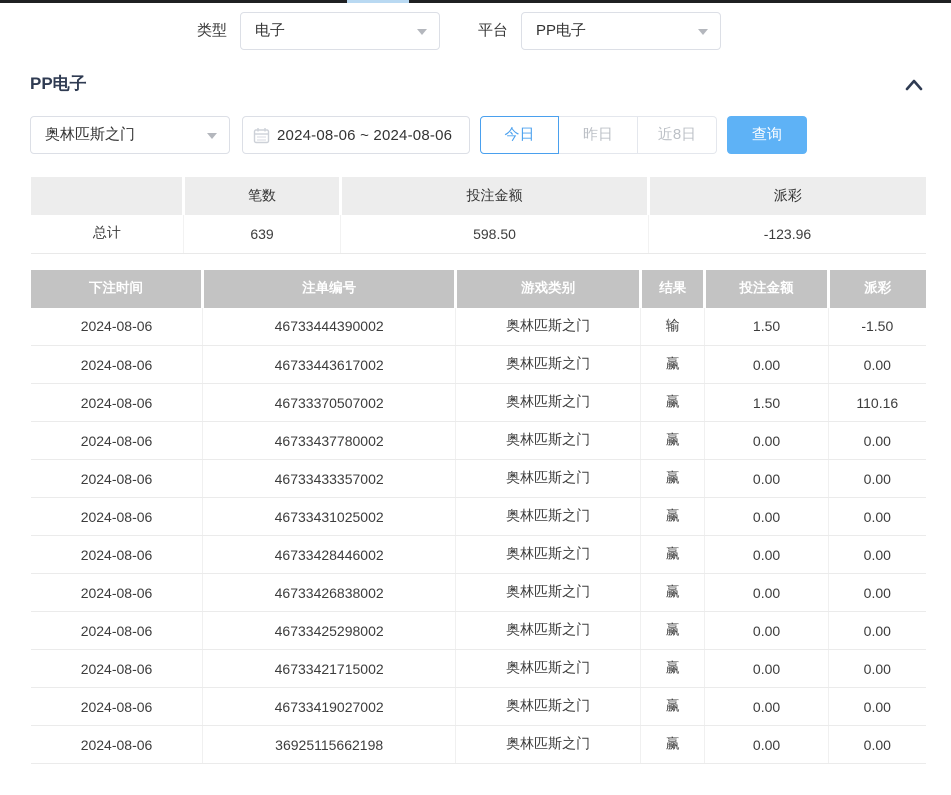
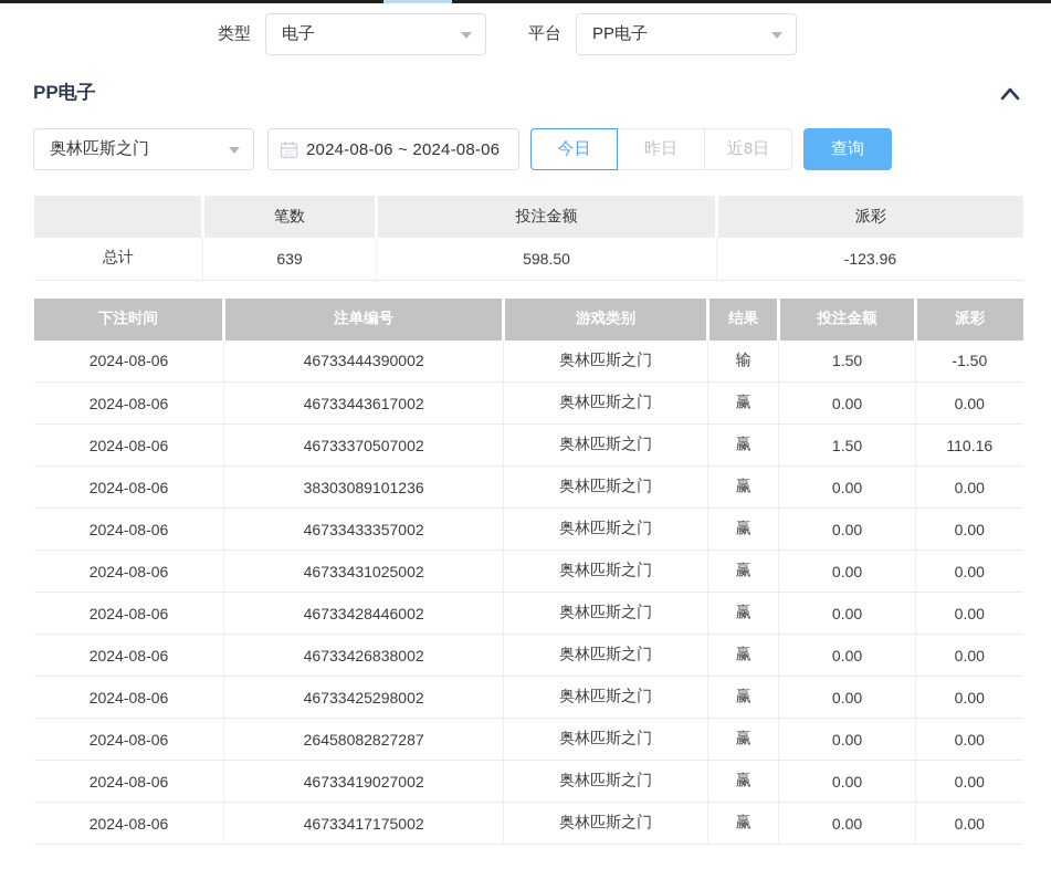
  类型
  电子
  平台
  PP电子
  PP电子
  奥林匹斯之门
  2024-08-06 ~ 2024-08-06
  今日
  昨日
  近8日
  查询
  	笔数	投注金额	派彩
  总计	639	598.50	-123.96
  下注时间	注单编号	游戏类别	结果	投注金额	派彩
  2024-08-06	46733444390002	奥林匹斯之门	输	1.50	-1.50
  2024-08-06	46733443617002	奥林匹斯之门	赢	0.00	0.00
  2024-08-06	46733370507002	奥林匹斯之门	赢	1.50	110.16
- 2024-08-06	46733437780002	奥林匹斯之门	赢	0.00	0.00
+ 2024-08-06	38303089101236	奥林匹斯之门	赢	0.00	0.00
  2024-08-06	46733433357002	奥林匹斯之门	赢	0.00	0.00
  2024-08-06	46733431025002	奥林匹斯之门	赢	0.00	0.00
  2024-08-06	46733428446002	奥林匹斯之门	赢	0.00	0.00
  2024-08-06	46733426838002	奥林匹斯之门	赢	0.00	0.00
  2024-08-06	46733425298002	奥林匹斯之门	赢	0.00	0.00
- 2024-08-06	46733421715002	奥林匹斯之门	赢	0.00	0.00
+ 2024-08-06	26458082827287	奥林匹斯之门	赢	0.00	0.00
  2024-08-06	46733419027002	奥林匹斯之门	赢	0.00	0.00
- 2024-08-06	36925115662198	奥林匹斯之门	赢	0.00	0.00
+ 2024-08-06	46733417175002	奥林匹斯之门	赢	0.00	0.00
